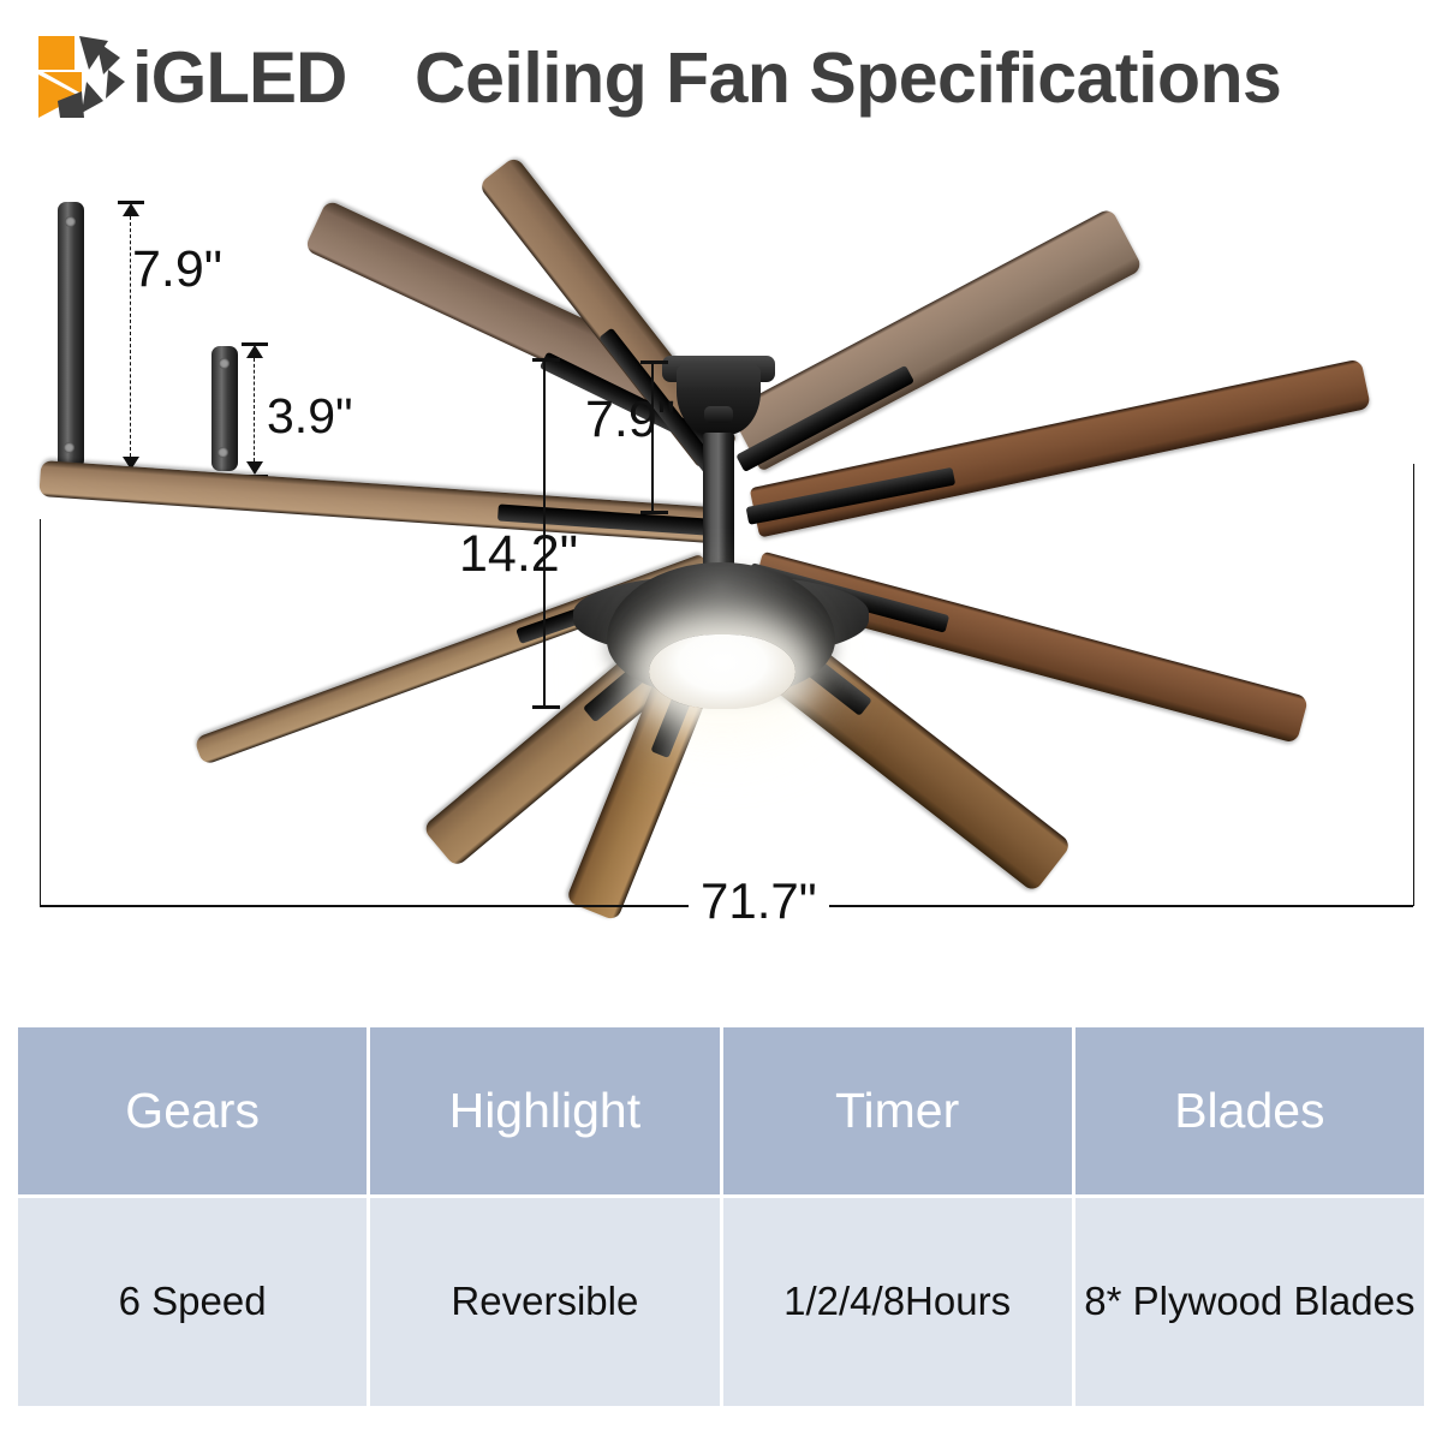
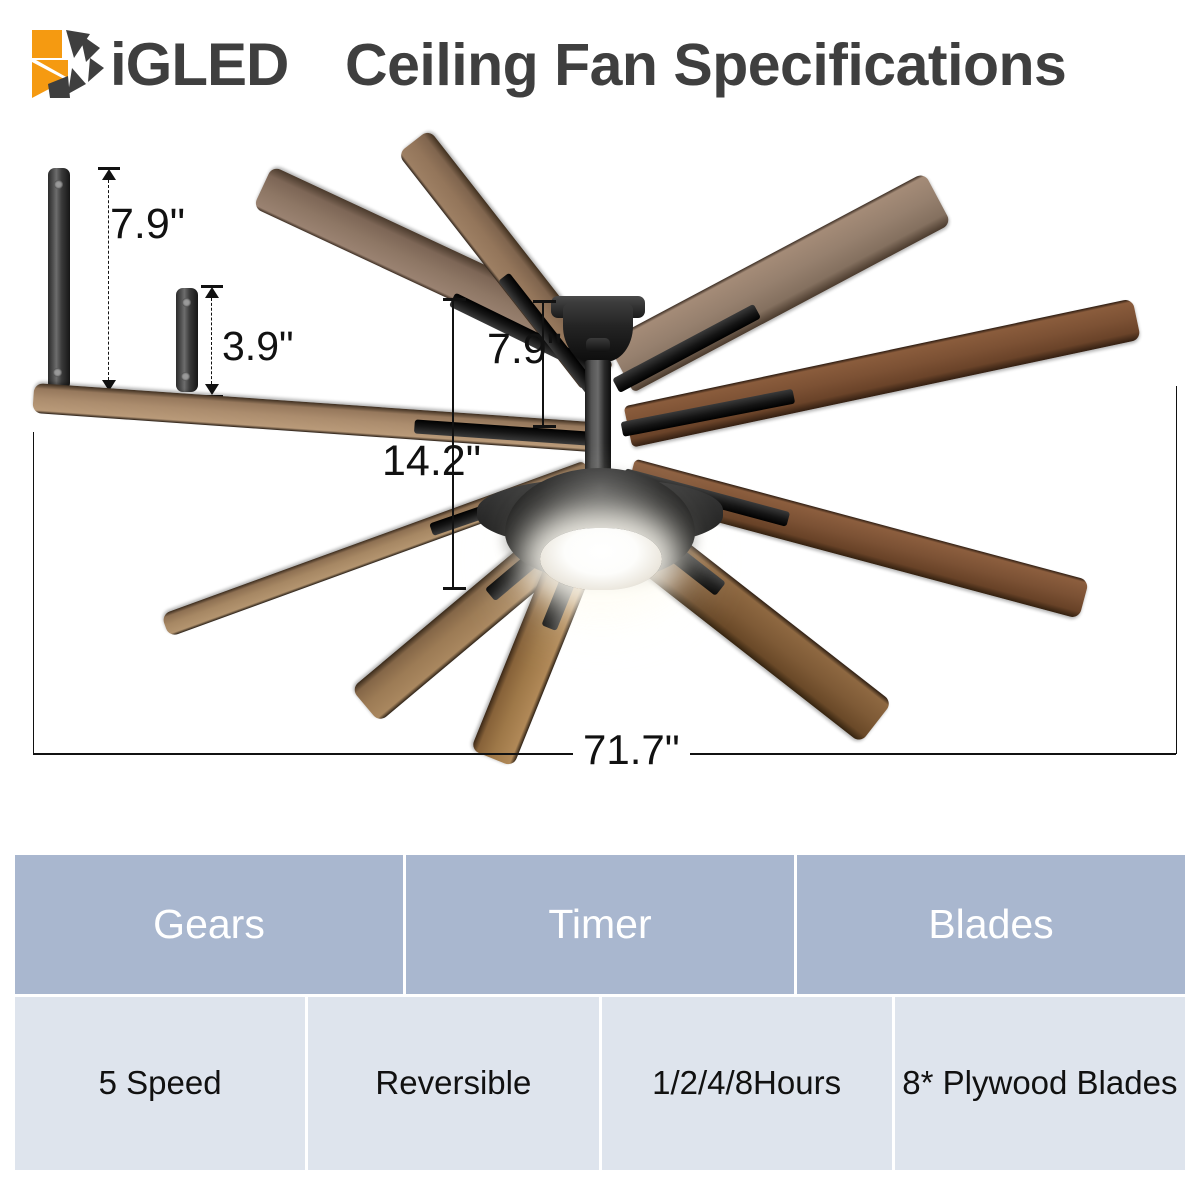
  iGLED
  Ceiling Fan Specifications
  7.9"
  3.9"
  7.9"
  14.2"
  71.7"
  Gears
- Highlight
  Timer
  Blades
- 6 Speed
+ 5 Speed
  Reversible
  1/2/4/8Hours
  8* Plywood Blades
